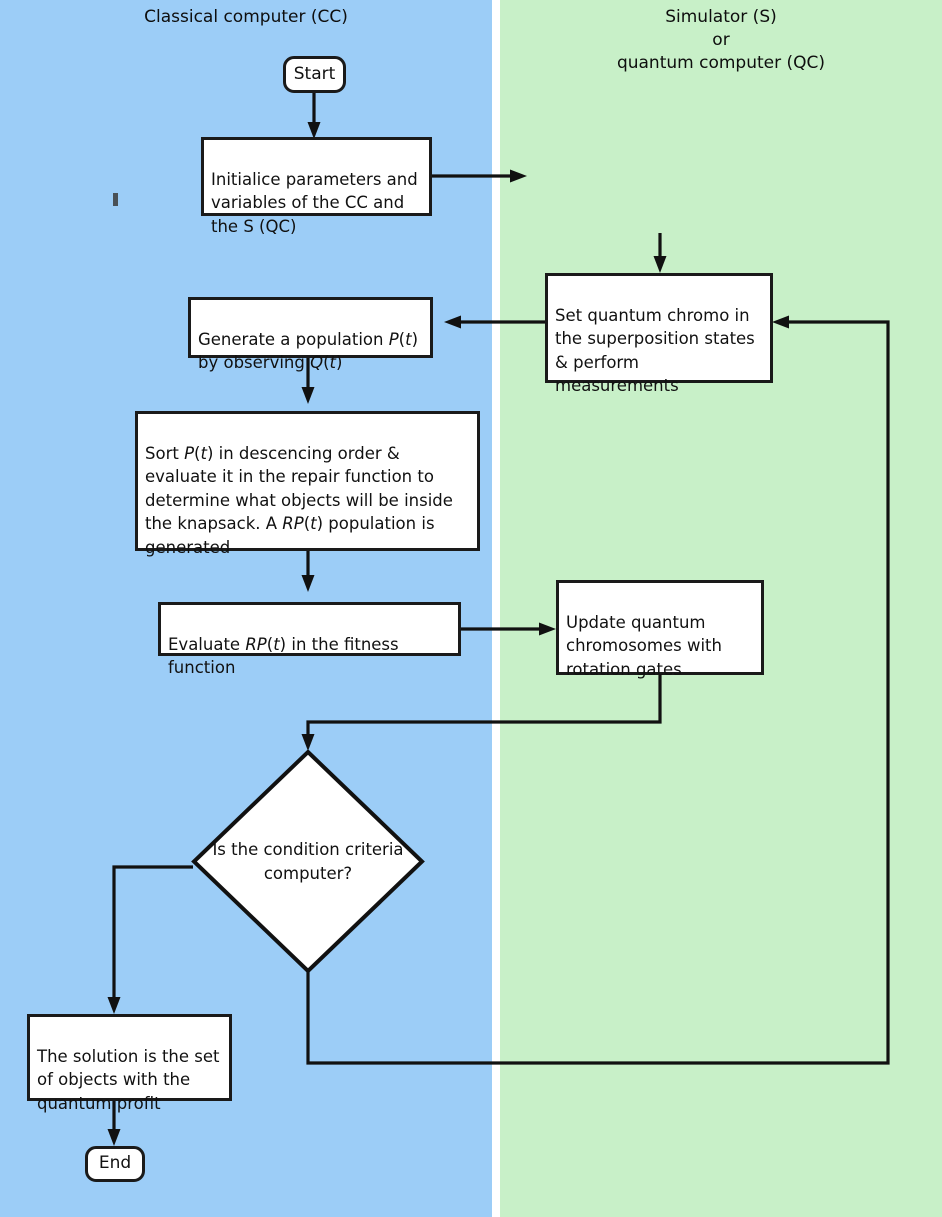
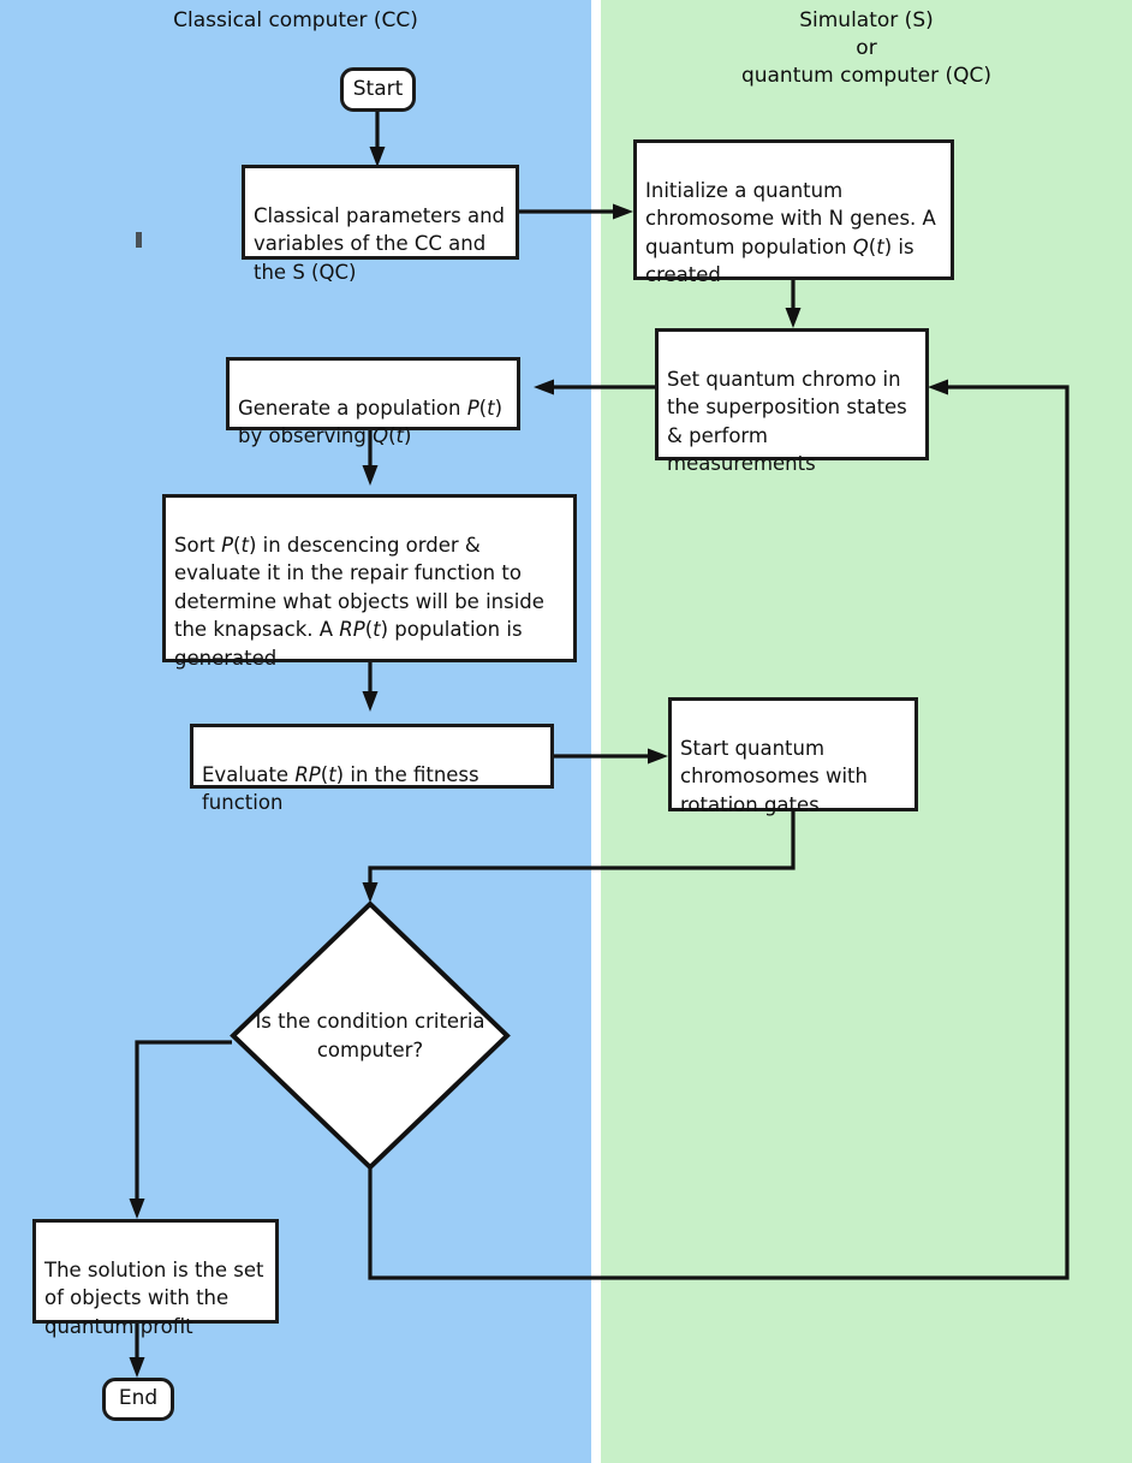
  Classical computer (CC)
  Simulator (S)
  or
  quantum computer (QC)
  Start
- Initialice parameters and variables of the CC and the S (QC)
+ Classical parameters and variables of the CC and the S (QC)
+ Initialize a quantum chromosome with N genes. A quantum population Q(t) is created
  Set quantum chromo in the superposition states & perform measurements
  Generate a population P(t) by observing Q(t)
  Sort P(t) in descencing order & evaluate it in the repair function to determine what objects will be inside the knapsack. A RP(t) population is generated
  Evaluate RP(t) in the fitness function
- Update quantum chromosomes with rotation gates
+ Start quantum chromosomes with rotation gates
  Is the condition criteria computer?
  The solution is the set of objects with the quantum profit
  End
